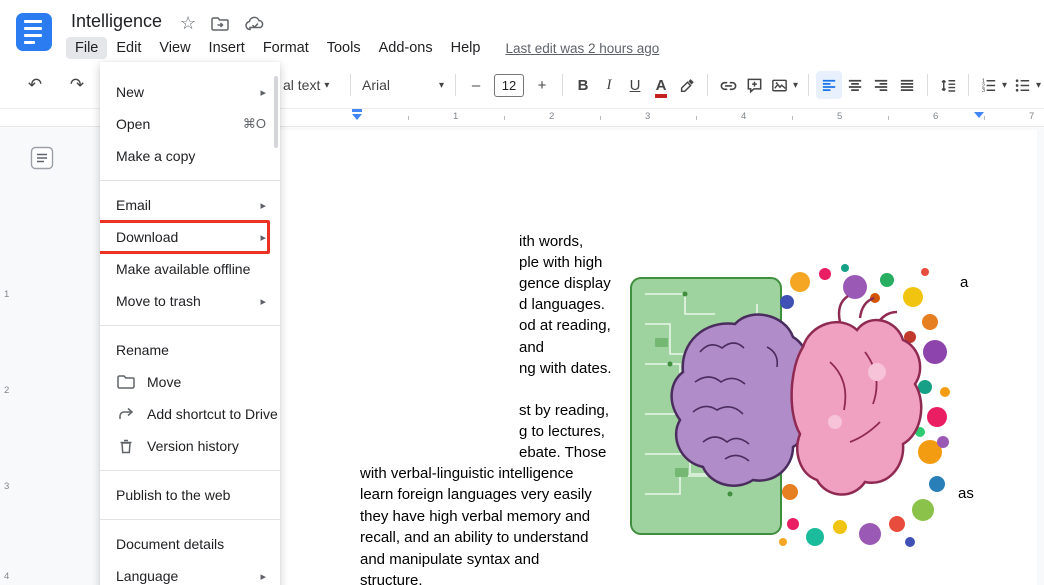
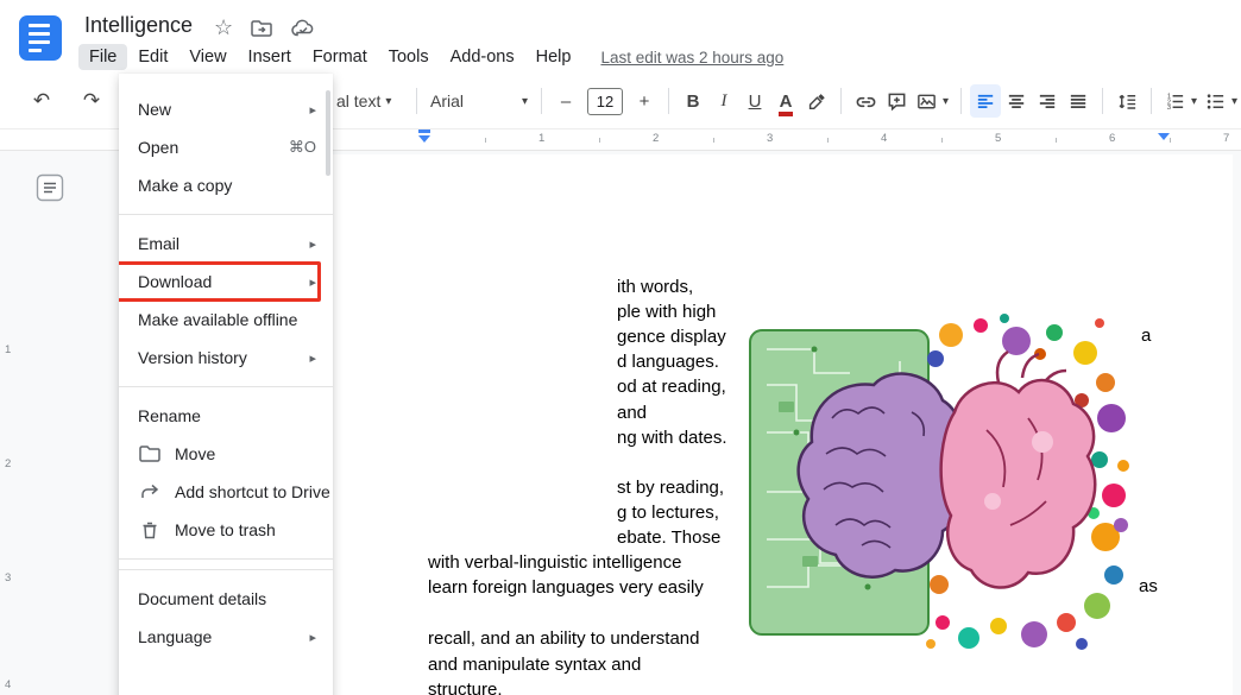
  ith words,
  ple with high
  gence display
  d languages.
  od at reading,
  and
  ng with dates.
  st by reading,
  g to lectures,
  ebate. Those
  with verbal-linguistic intelligence
  learn foreign languages very easily
- they have high verbal memory and
  recall, and an ability to understand
  and manipulate syntax and
  structure.
  a
  as
  1
  2
  3
  4
  1
  2
  3
  4
  5
  6
  7
  ↶
  ↷
  al text
  ▾
  Arial
  ▾
  –
  12
  +
  B
  I
  U
  A
  ▾
  ▾
  ▾
  Intelligence
  ☆
  File
  Edit
  View
  Insert
  Format
  Tools
  Add-ons
  Help
  Last edit was 2 hours ago
  New
  ▸
  Open
  ⌘O
  Make a copy
  Email
  ▸
  Download
  ▸
  Make available offline
- Move to trash
+ Version history
  ▸
  Rename
  Move
  Add shortcut to Drive
- Version history
+ Move to trash
- Publish to the web
  Document details
  Language
  ▸
